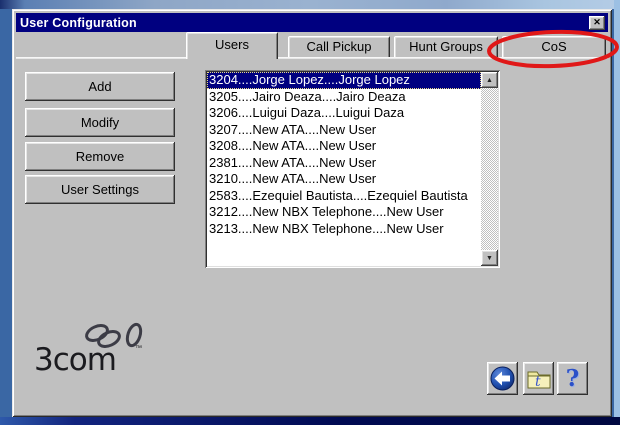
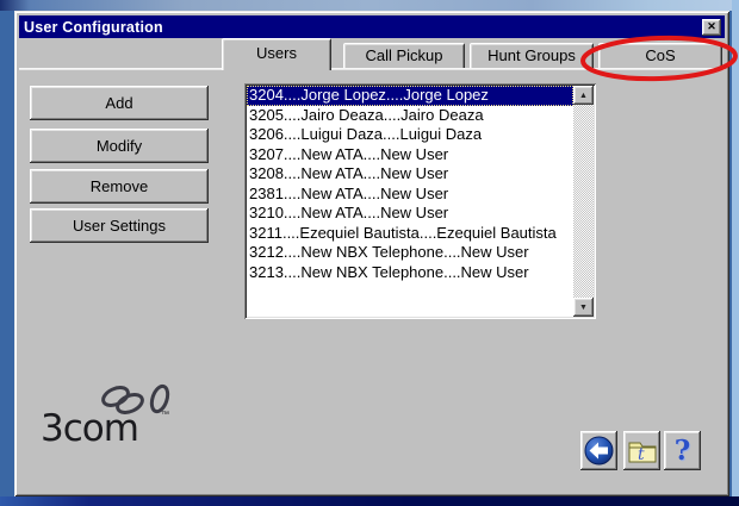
  User Configuration
  ✕
  Users
  Call Pickup
  Hunt Groups
  CoS
  Add
  Modify
  Remove
  User Settings
  3204....Jorge Lopez....Jorge Lopez
  3205....Jairo Deaza....Jairo Deaza
  3206....Luigui Daza....Luigui Daza
  3207....New ATA....New User
  3208....New ATA....New User
  2381....New ATA....New User
  3210....New ATA....New User
- 2583....Ezequiel Bautista....Ezequiel Bautista
+ 3211....Ezequiel Bautista....Ezequiel Bautista
  3212....New NBX Telephone....New User
  3213....New NBX Telephone....New User
  3com
  t
  ?
